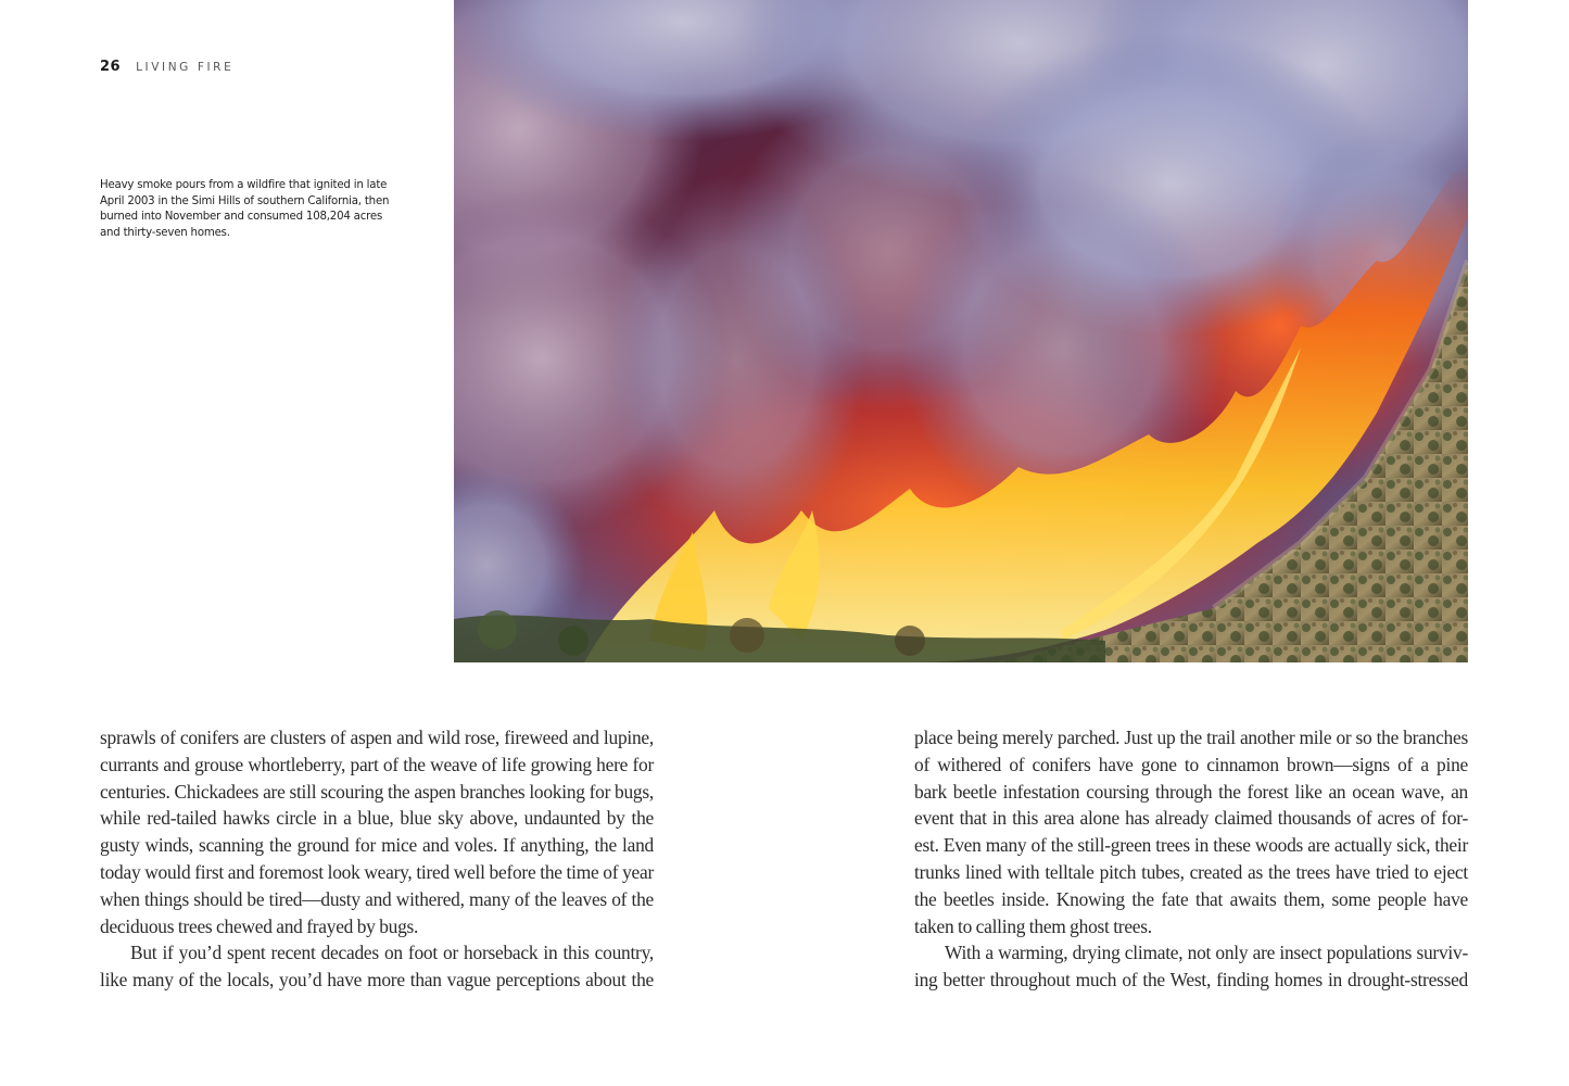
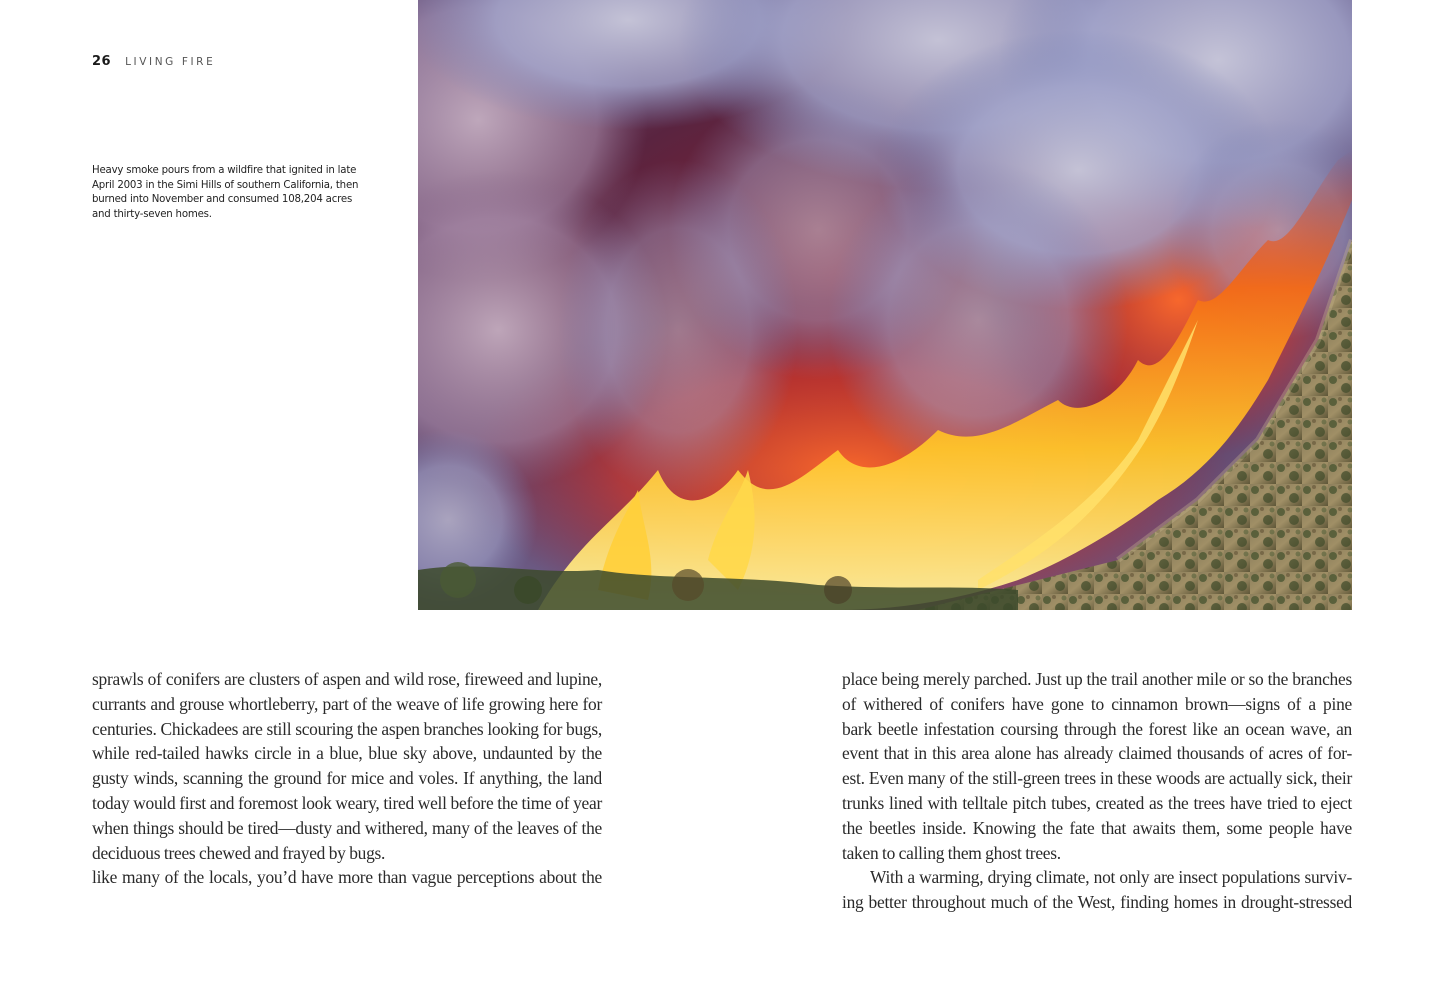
  26
  LIVING FIRE
  Heavy smoke pours from a wildfire that ignited in late April 2003 in the Simi Hills of southern California, then burned into November and consumed 108,204 acres and thirty-seven homes.
  sprawls of conifers are clusters of aspen and wild rose, fireweed and lupine,
  currants and grouse whortleberry, part of the weave of life growing here for
  centuries. Chickadees are still scouring the aspen branches looking for bugs,
  while red-tailed hawks circle in a blue, blue sky above, undaunted by the
  gusty winds, scanning the ground for mice and voles. If anything, the land
  today would first and foremost look weary, tired well before the time of year
  when things should be tired—dusty and withered, many of the leaves of the
  deciduous trees chewed and frayed by bugs.
- But if you’d spent recent decades on foot or horseback in this country,
  like many of the locals, you’d have more than vague perceptions about the
  place being merely parched. Just up the trail another mile or so the branches
  of withered of conifers have gone to cinnamon brown—signs of a pine
  bark beetle infestation coursing through the forest like an ocean wave, an
  event that in this area alone has already claimed thousands of acres of for-
  est. Even many of the still-green trees in these woods are actually sick, their
  trunks lined with telltale pitch tubes, created as the trees have tried to eject
  the beetles inside. Knowing the fate that awaits them, some people have
  taken to calling them ghost trees.
  With a warming, drying climate, not only are insect populations surviv-
  ing better throughout much of the West, finding homes in drought-stressed
